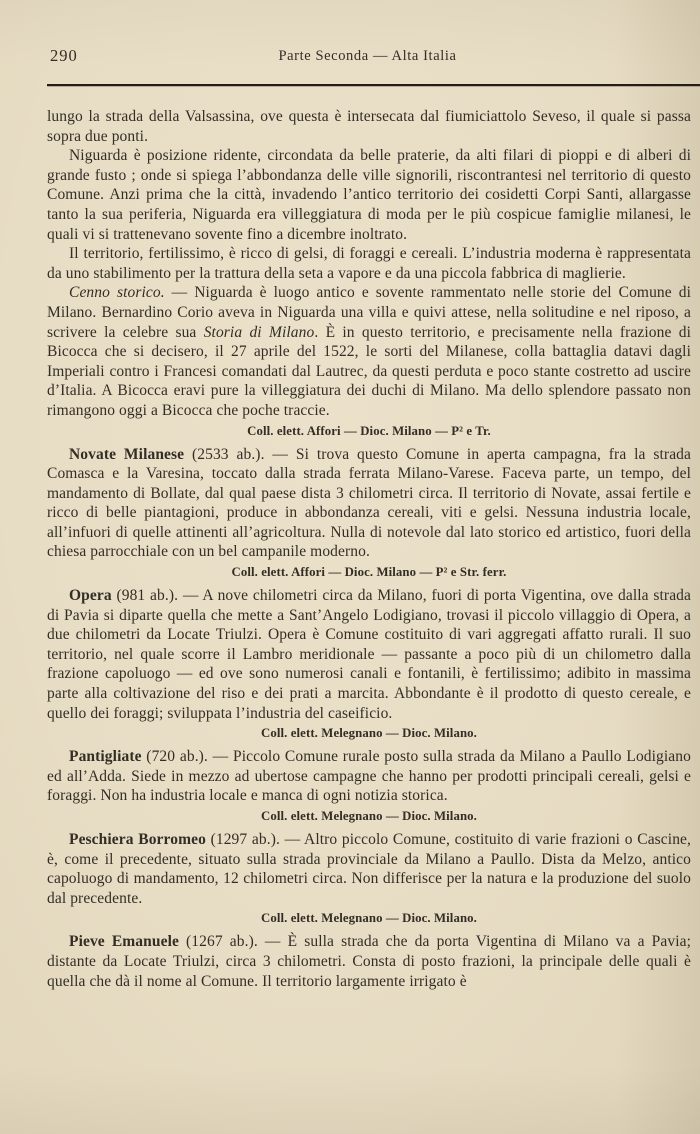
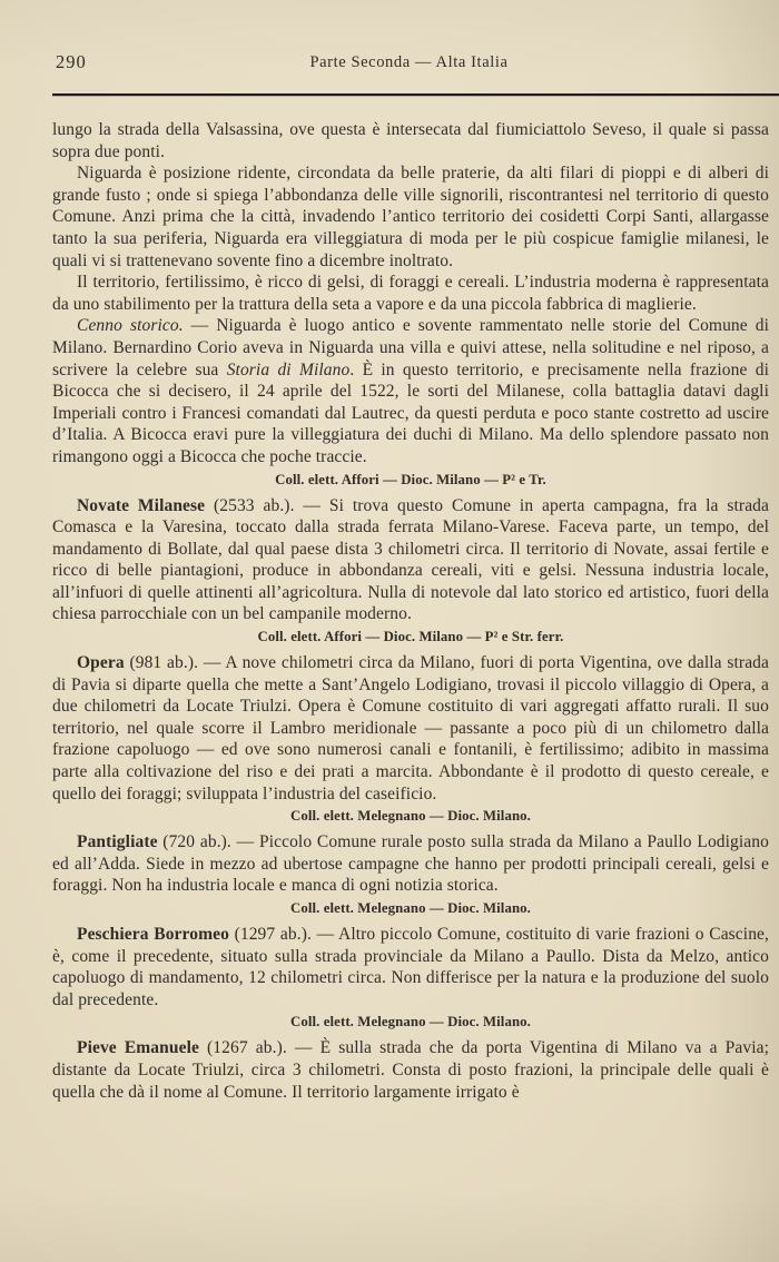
  290
  Parte Seconda — Alta Italia
  lungo la strada della Valsassina, ove questa è intersecata dal fiumiciattolo Seveso, il quale si passa sopra due ponti.
  Niguarda è posizione ridente, circondata da belle praterie, da alti filari di pioppi e di alberi di grande fusto ; onde si spiega l’abbondanza delle ville signorili, riscontrantesi nel territorio di questo Comune. Anzi prima che la città, invadendo l’antico territorio dei cosidetti Corpi Santi, allargasse tanto la sua periferia, Niguarda era villeggiatura di moda per le più cospicue famiglie milanesi, le quali vi si trattenevano sovente fino a dicembre inoltrato.
  Il territorio, fertilissimo, è ricco di gelsi, di foraggi e cereali. L’industria moderna è rappresentata da uno stabilimento per la trattura della seta a vapore e da una piccola fabbrica di maglierie.
- Cenno storico. — Niguarda è luogo antico e sovente rammentato nelle storie del Comune di Milano. Bernardino Corio aveva in Niguarda una villa e quivi attese, nella solitudine e nel riposo, a scrivere la celebre sua Storia di Milano. È in questo territorio, e precisamente nella frazione di Bicocca che si decisero, il 27 aprile del 1522, le sorti del Milanese, colla battaglia datavi dagli Imperiali contro i Francesi comandati dal Lautrec, da questi perduta e poco stante costretto ad uscire d’Italia. A Bicocca eravi pure la villeggiatura dei duchi di Milano. Ma dello splendore passato non rimangono oggi a Bicocca che poche traccie.
+ Cenno storico. — Niguarda è luogo antico e sovente rammentato nelle storie del Comune di Milano. Bernardino Corio aveva in Niguarda una villa e quivi attese, nella solitudine e nel riposo, a scrivere la celebre sua Storia di Milano. È in questo territorio, e precisamente nella frazione di Bicocca che si decisero, il 24 aprile del 1522, le sorti del Milanese, colla battaglia datavi dagli Imperiali contro i Francesi comandati dal Lautrec, da questi perduta e poco stante costretto ad uscire d’Italia. A Bicocca eravi pure la villeggiatura dei duchi di Milano. Ma dello splendore passato non rimangono oggi a Bicocca che poche traccie.
  Coll. elett. Affori — Dioc. Milano — P² e Tr.
  Novate Milanese (2533 ab.). — Si trova questo Comune in aperta campagna, fra la strada Comasca e la Varesina, toccato dalla strada ferrata Milano-Varese. Faceva parte, un tempo, del mandamento di Bollate, dal qual paese dista 3 chilometri circa. Il territorio di Novate, assai fertile e ricco di belle piantagioni, produce in abbondanza cereali, viti e gelsi. Nessuna industria locale, all’infuori di quelle attinenti all’agricoltura. Nulla di notevole dal lato storico ed artistico, fuori della chiesa parrocchiale con un bel campanile moderno.
  Coll. elett. Affori — Dioc. Milano — P² e Str. ferr.
  Opera (981 ab.). — A nove chilometri circa da Milano, fuori di porta Vigentina, ove dalla strada di Pavia si diparte quella che mette a Sant’Angelo Lodigiano, trovasi il piccolo villaggio di Opera, a due chilometri da Locate Triulzi. Opera è Comune costituito di vari aggregati affatto rurali. Il suo territorio, nel quale scorre il Lambro meridionale — passante a poco più di un chilometro dalla frazione capoluogo — ed ove sono numerosi canali e fontanili, è fertilissimo; adibito in massima parte alla coltivazione del riso e dei prati a marcita. Abbondante è il prodotto di questo cereale, e quello dei foraggi; sviluppata l’industria del caseificio.
  Coll. elett. Melegnano — Dioc. Milano.
  Pantigliate (720 ab.). — Piccolo Comune rurale posto sulla strada da Milano a Paullo Lodigiano ed all’Adda. Siede in mezzo ad ubertose campagne che hanno per prodotti principali cereali, gelsi e foraggi. Non ha industria locale e manca di ogni notizia storica.
  Coll. elett. Melegnano — Dioc. Milano.
  Peschiera Borromeo (1297 ab.). — Altro piccolo Comune, costituito di varie frazioni o Cascine, è, come il precedente, situato sulla strada provinciale da Milano a Paullo. Dista da Melzo, antico capoluogo di mandamento, 12 chilometri circa. Non differisce per la natura e la produzione del suolo dal precedente.
  Coll. elett. Melegnano — Dioc. Milano.
  Pieve Emanuele (1267 ab.). — È sulla strada che da porta Vigentina di Milano va a Pavia; distante da Locate Triulzi, circa 3 chilometri. Consta di posto frazioni, la principale delle quali è quella che dà il nome al Comune. Il territorio largamente irrigato è
